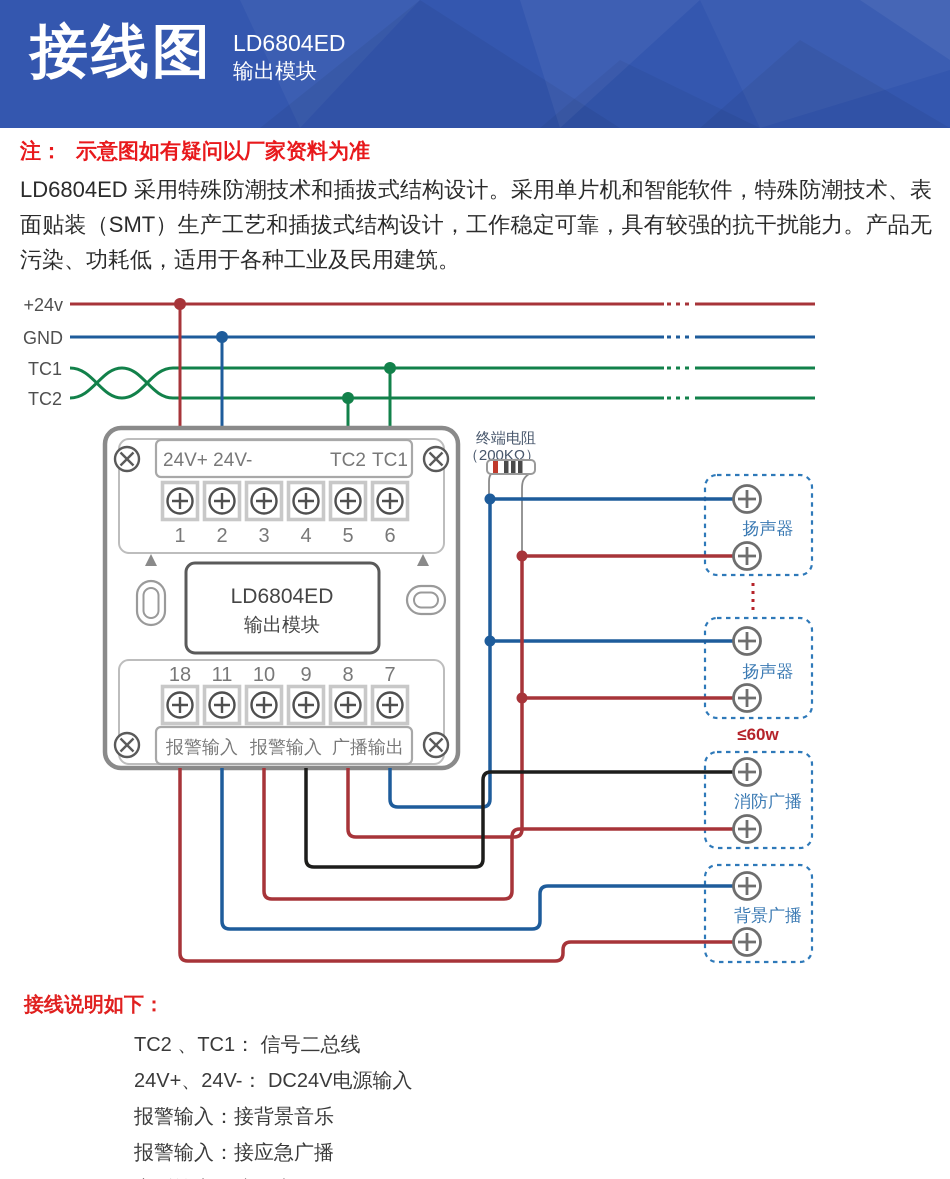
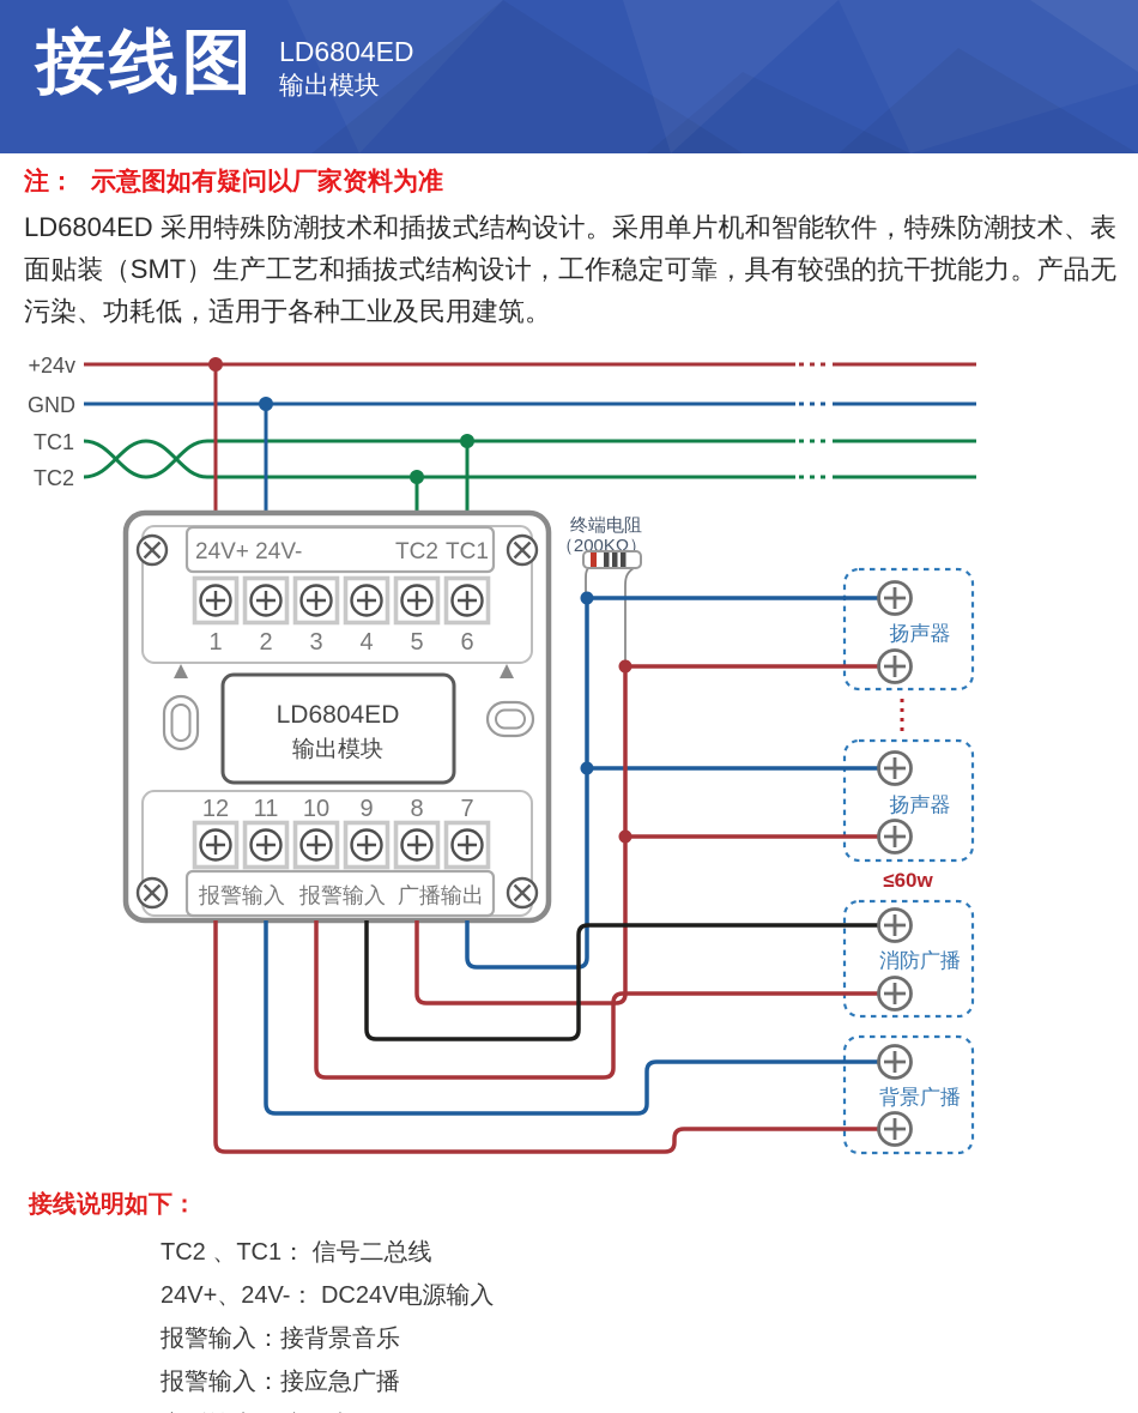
  接线图
  LD6804ED
  输出模块
  注： 示意图如有疑问以厂家资料为准
  LD6804ED 采用特殊防潮技术和插拔式结构设计。采用单片机和智能软件，特殊防潮技术、表面贴装（SMT）生产工艺和插拔式结构设计，工作稳定可靠，具有较强的抗干扰能力。产品无污染、功耗低，适用于各种工业及民用建筑。
  +24v
  GND
  TC1
  TC2
  终端电阻
  （200KΩ）
  24V+ 24V-
  TC2
  TC1
  1
  2
  3
  4
  5
  6
  LD6804ED
  输出模块
- 18
+ 12
  11
  10
  9
  8
  7
  报警输入
  报警输入
  广播输出
  扬声器
  扬声器
  ≤60w
  消防广播
  背景广播
  接线说明如下：
  TC2 、TC1： 信号二总线
  24V+、24V-： DC24V电源输入
  报警输入：接背景音乐
  报警输入：接应急广播
